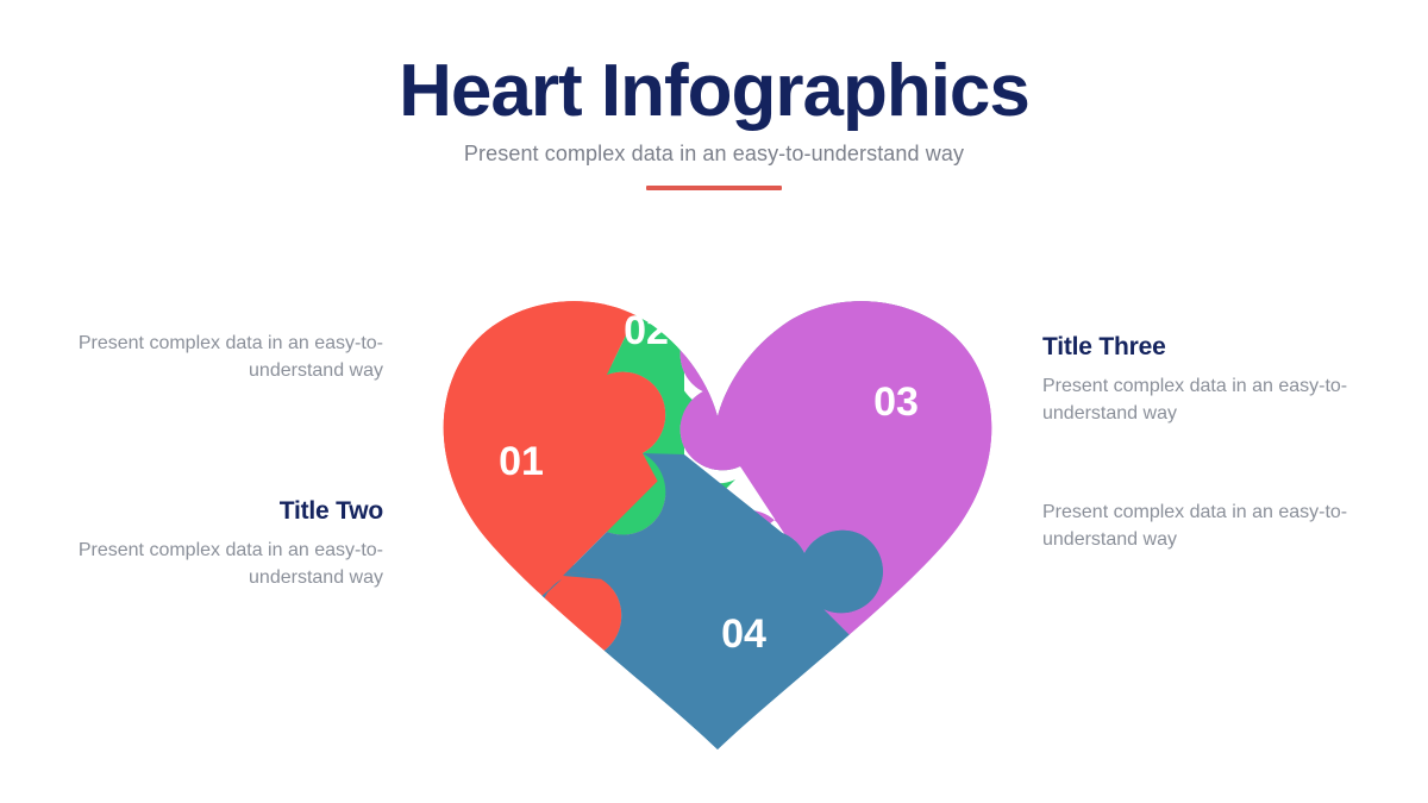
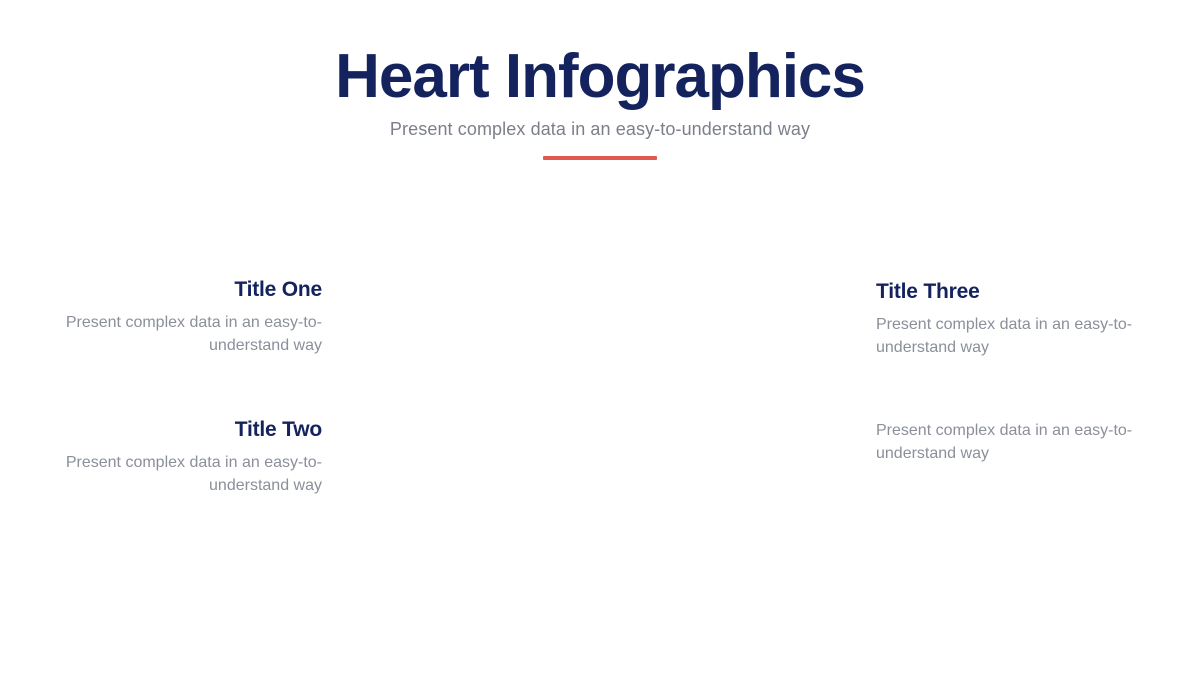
  Heart Infographics
  Present complex data in an easy-to-understand way
+ Title One
  Present complex data in an easy-to-understand way
  Title Two
  Present complex data in an easy-to-understand way
  Title Three
  Present complex data in an easy-to-understand way
  Present complex data in an easy-to-understand way
- 01
- 02
- 03
- 04
